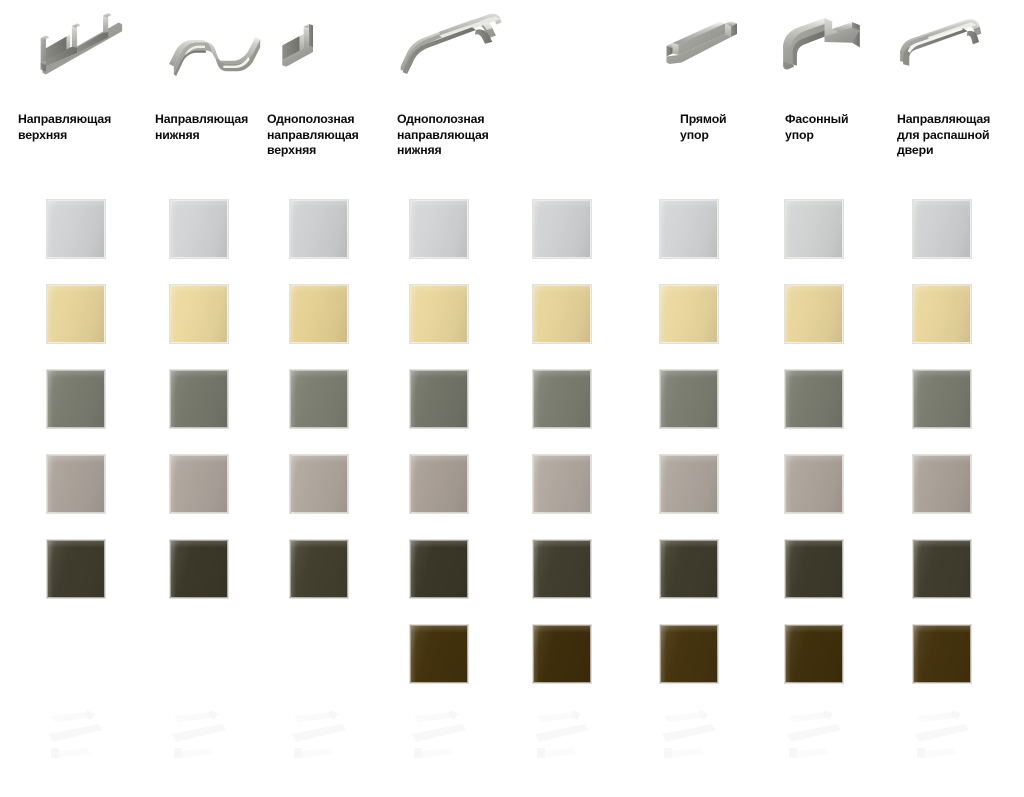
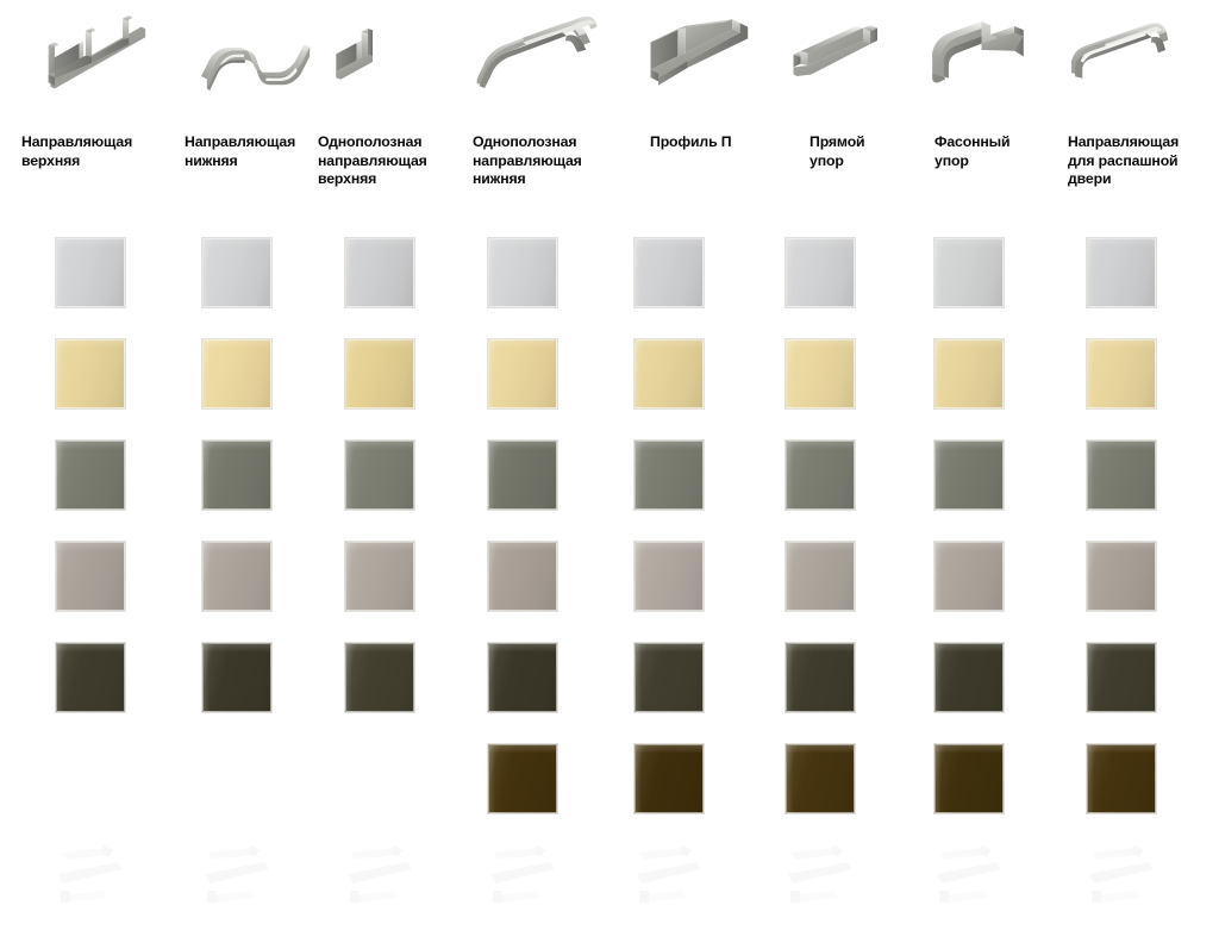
  Направляющая
  верхняя
  Направляющая
  нижняя
  Однополозная
  направляющая
  верхняя
  Однополозная
  направляющая
  нижняя
+ Профиль П
  Прямой
  упор
  Фасонный
  упор
  Направляющая
  для распашной
  двери
